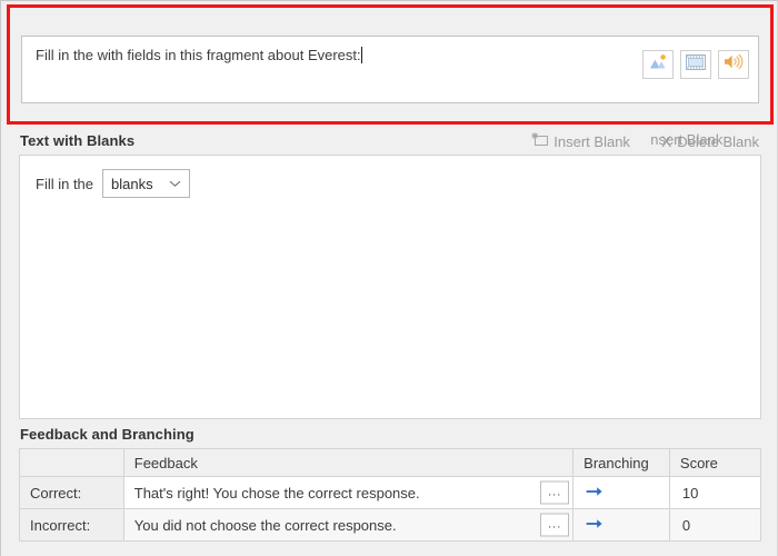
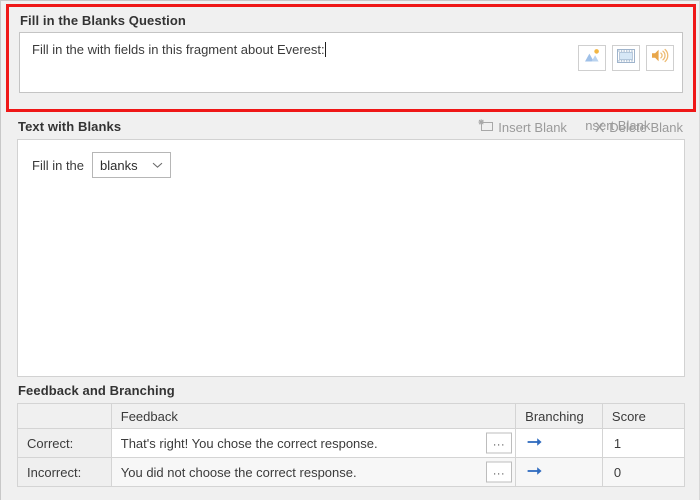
+ Fill in the Blanks Question
  Fill in the with fields in this fragment about Everest:
  Text with Blanks
  Insert Blank
  nsert Blank
  X
  Delete Blank
  Fill in the
  blanks
  Feedback and Branching
  	Feedback	Branching	Score
- Correct:	That's right! You chose the correct response. ...		10
+ Correct:	That's right! You chose the correct response. ...		1
  Incorrect:	You did not choose the correct response. ...		0
